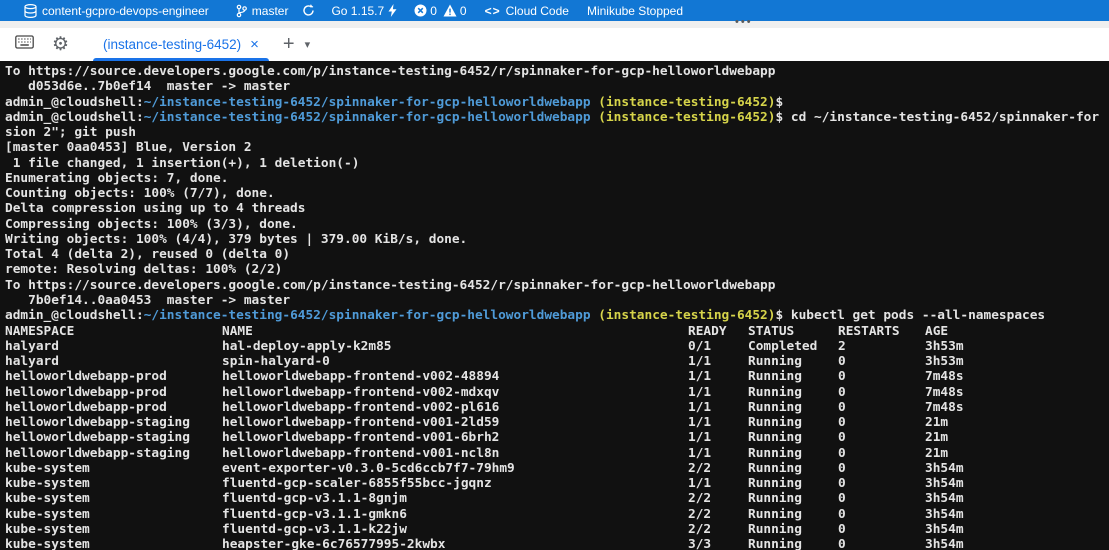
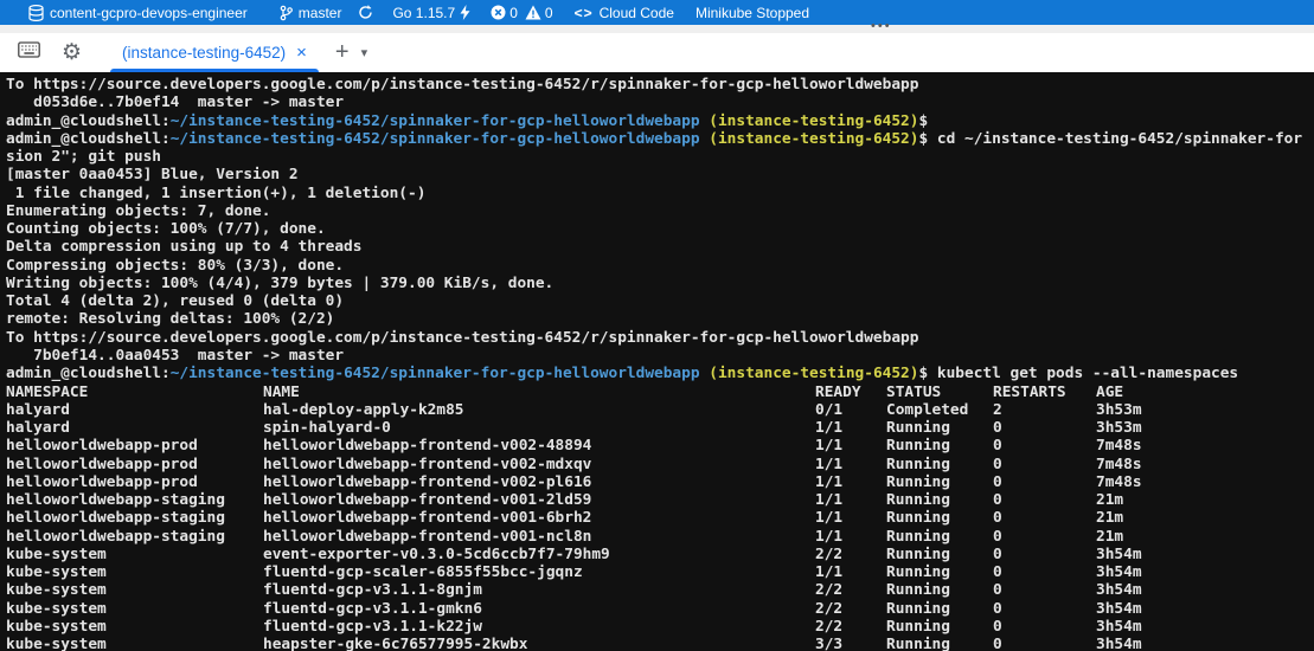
  content-gcpro-devops-engineer
  master
  Go 1.15.7
  0
  0
  <>
  Cloud Code
  Minikube Stopped
  •••
  ⚙
  (instance-testing-6452)
  ×
  +
  ▾
  To https://source.developers.google.com/p/instance-testing-6452/r/spinnaker-for-gcp-helloworldwebapp
  d053d6e..7b0ef14 master -> master
  admin_@cloudshell:~/instance-testing-6452/spinnaker-for-gcp-helloworldwebapp (instance-testing-6452)$
  admin_@cloudshell:~/instance-testing-6452/spinnaker-for-gcp-helloworldwebapp (instance-testing-6452)$ cd ~/instance-testing-6452/spinnaker-for
  sion 2"; git push
  [master 0aa0453] Blue, Version 2
  1 file changed, 1 insertion(+), 1 deletion(-)
  Enumerating objects: 7, done.
  Counting objects: 100% (7/7), done.
  Delta compression using up to 4 threads
- Compressing objects: 100% (3/3), done.
+ Compressing objects: 80% (3/3), done.
  Writing objects: 100% (4/4), 379 bytes | 379.00 KiB/s, done.
  Total 4 (delta 2), reused 0 (delta 0)
  remote: Resolving deltas: 100% (2/2)
  To https://source.developers.google.com/p/instance-testing-6452/r/spinnaker-for-gcp-helloworldwebapp
  7b0ef14..0aa0453 master -> master
  admin_@cloudshell:~/instance-testing-6452/spinnaker-for-gcp-helloworldwebapp (instance-testing-6452)$ kubectl get pods --all-namespaces
  NAMESPACE NAME READY STATUS RESTARTS AGE
  halyard hal-deploy-apply-k2m85 0/1 Completed 2 3h53m
  halyard spin-halyard-0 1/1 Running 0 3h53m
  helloworldwebapp-prod helloworldwebapp-frontend-v002-48894 1/1 Running 0 7m48s
  helloworldwebapp-prod helloworldwebapp-frontend-v002-mdxqv 1/1 Running 0 7m48s
  helloworldwebapp-prod helloworldwebapp-frontend-v002-pl616 1/1 Running 0 7m48s
  helloworldwebapp-staging helloworldwebapp-frontend-v001-2ld59 1/1 Running 0 21m
  helloworldwebapp-staging helloworldwebapp-frontend-v001-6brh2 1/1 Running 0 21m
  helloworldwebapp-staging helloworldwebapp-frontend-v001-ncl8n 1/1 Running 0 21m
  kube-system event-exporter-v0.3.0-5cd6ccb7f7-79hm9 2/2 Running 0 3h54m
  kube-system fluentd-gcp-scaler-6855f55bcc-jgqnz 1/1 Running 0 3h54m
  kube-system fluentd-gcp-v3.1.1-8gnjm 2/2 Running 0 3h54m
  kube-system fluentd-gcp-v3.1.1-gmkn6 2/2 Running 0 3h54m
  kube-system fluentd-gcp-v3.1.1-k22jw 2/2 Running 0 3h54m
  kube-system heapster-gke-6c76577995-2kwbx 3/3 Running 0 3h54m
